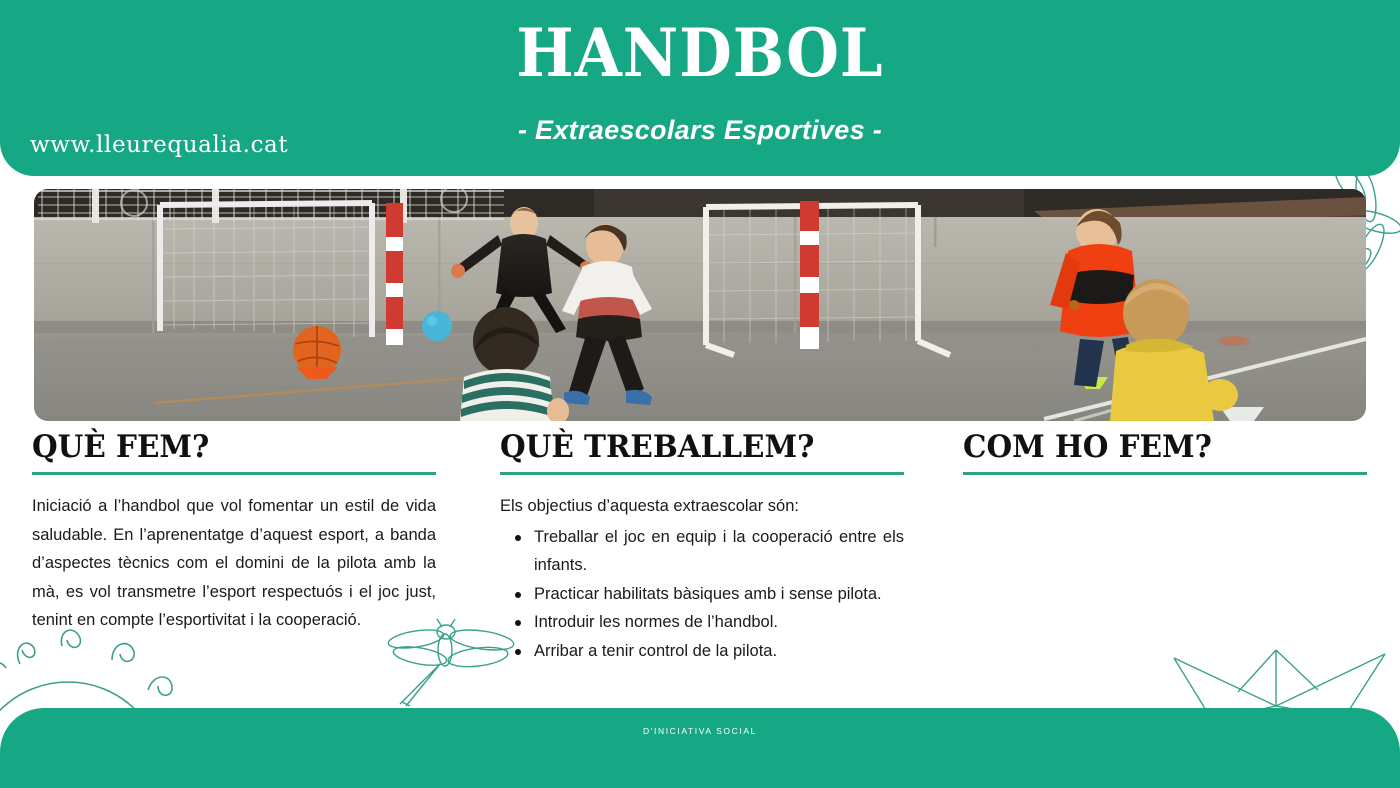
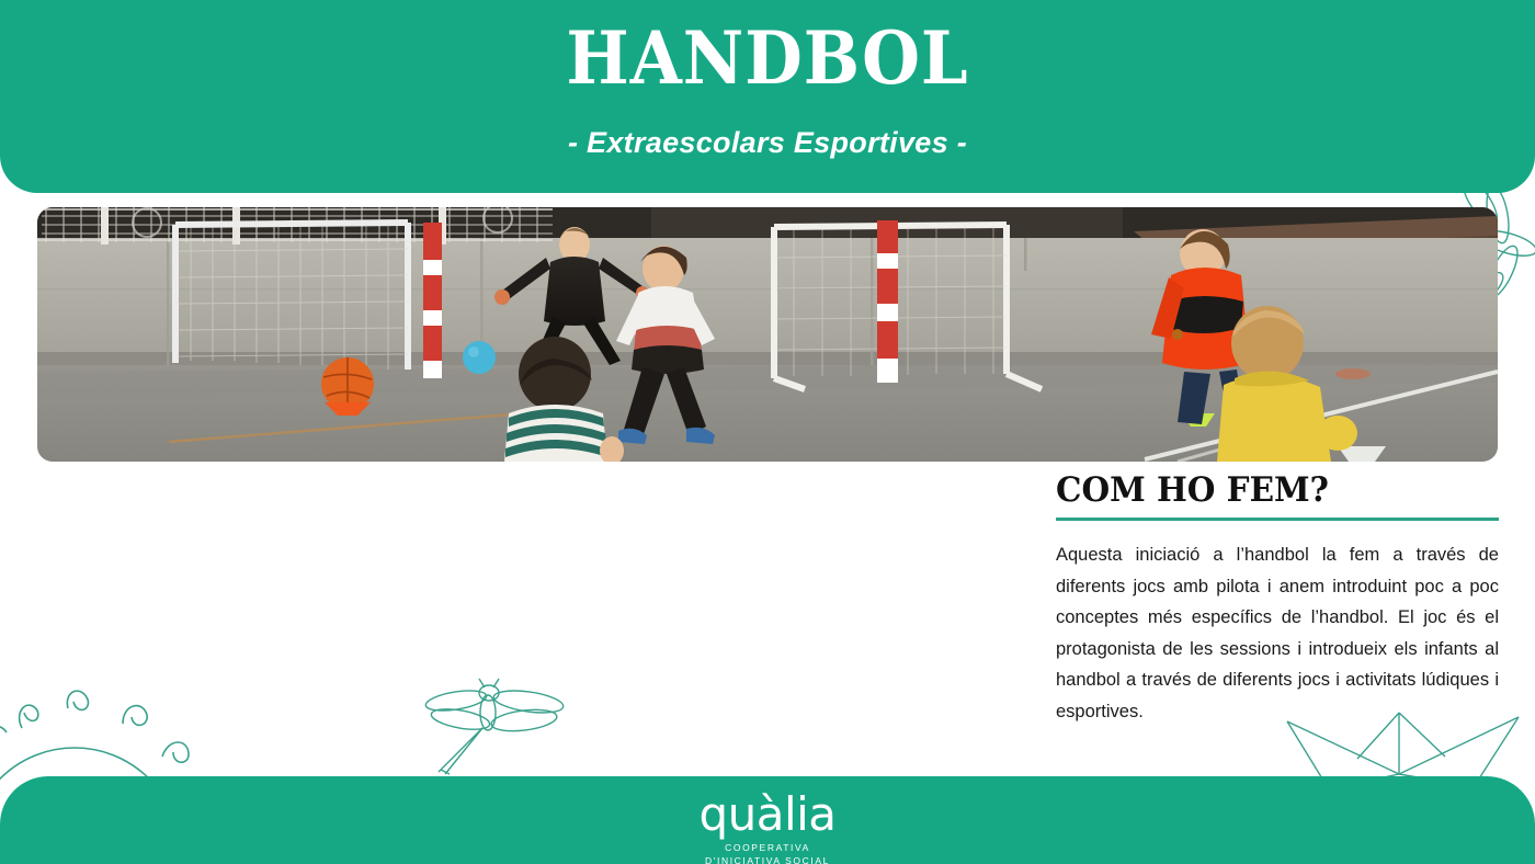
  HANDBOL
  - Extraescolars Esportives -
- www.lleurequalia.cat
- QUÈ FEM?
- Iniciació a l’handbol que vol fomentar un estil de vida saludable. En l’aprenentatge d’aquest esport, a banda d’aspectes tècnics com el domini de la pilota amb la mà, es vol transmetre l’esport respectuós i el joc just, tenint en compte l’esportivitat i la cooperació.
- QUÈ TREBALLEM?
- Els objectius d’aquesta extraescolar són:
- Treballar el joc en equip i la cooperació entre els infants.
- Practicar habilitats bàsiques amb i sense pilota.
- Introduir les normes de l’handbol.
- Arribar a tenir control de la pilota.
  COM HO FEM?
+ Aquesta iniciació a l’handbol la fem a través de diferents jocs amb pilota i anem introduint poc a poc conceptes més específics de l’handbol. El joc és el protagonista de les sessions i introdueix els infants al handbol a través de diferents jocs i activitats lúdiques i esportives.
+ quàlia
+ COOPERATIVA
  D'INICIATIVA SOCIAL
